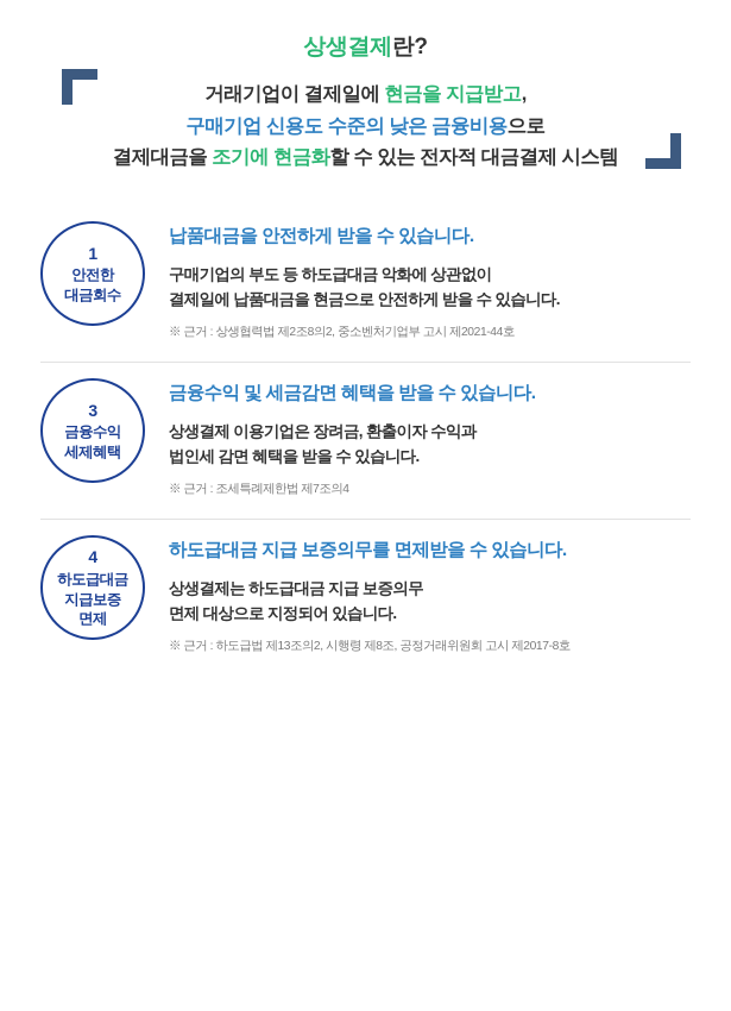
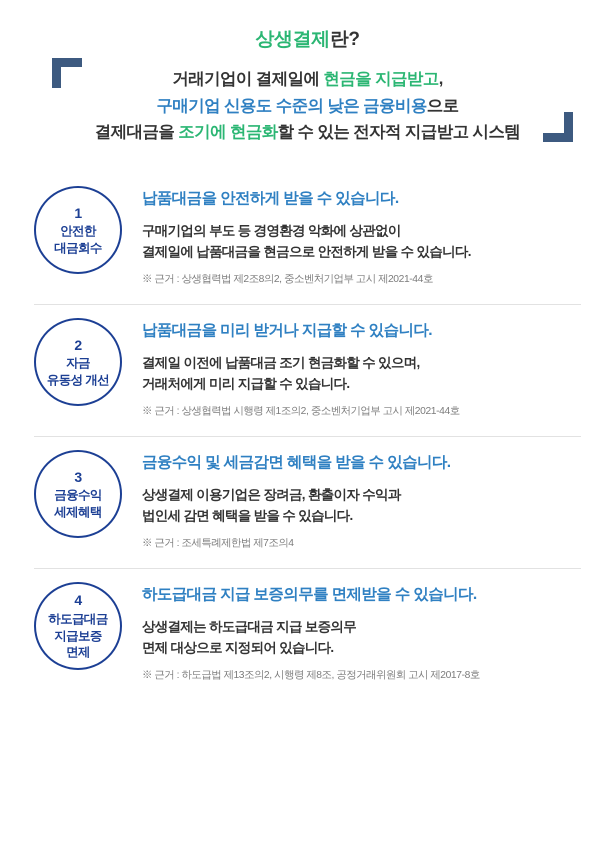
  상생결제란?
  거래기업이 결제일에 현금을 지급받고,
  구매기업 신용도 수준의 낮은 금융비용으로
- 결제대금을 조기에 현금화할 수 있는 전자적 대금결제 시스템
+ 결제대금을 조기에 현금화할 수 있는 전자적 지급받고 시스템
  1
  안전한
  대금회수
  납품대금을 안전하게 받을 수 있습니다.
- 구매기업의 부도 등 하도급대금 악화에 상관없이
+ 구매기업의 부도 등 경영환경 악화에 상관없이
  결제일에 납품대금을 현금으로 안전하게 받을 수 있습니다.
  ※ 근거 : 상생협력법 제2조8의2, 중소벤처기업부 고시 제2021-44호
+ 2
+ 자금
+ 유동성 개선
+ 납품대금을 미리 받거나 지급할 수 있습니다.
+ 결제일 이전에 납품대금 조기 현금화할 수 있으며,
+ 거래처에게 미리 지급할 수 있습니다.
+ ※ 근거 : 상생협력법 시행령 제1조의2, 중소벤처기업부 고시 제2021-44호
  3
  금융수익
  세제혜택
  금융수익 및 세금감면 혜택을 받을 수 있습니다.
  상생결제 이용기업은 장려금, 환출이자 수익과
  법인세 감면 혜택을 받을 수 있습니다.
  ※ 근거 : 조세특례제한법 제7조의4
  4
  하도급대금
  지급보증
  면제
  하도급대금 지급 보증의무를 면제받을 수 있습니다.
  상생결제는 하도급대금 지급 보증의무
  면제 대상으로 지정되어 있습니다.
  ※ 근거 : 하도급법 제13조의2, 시행령 제8조, 공정거래위원회 고시 제2017-8호
